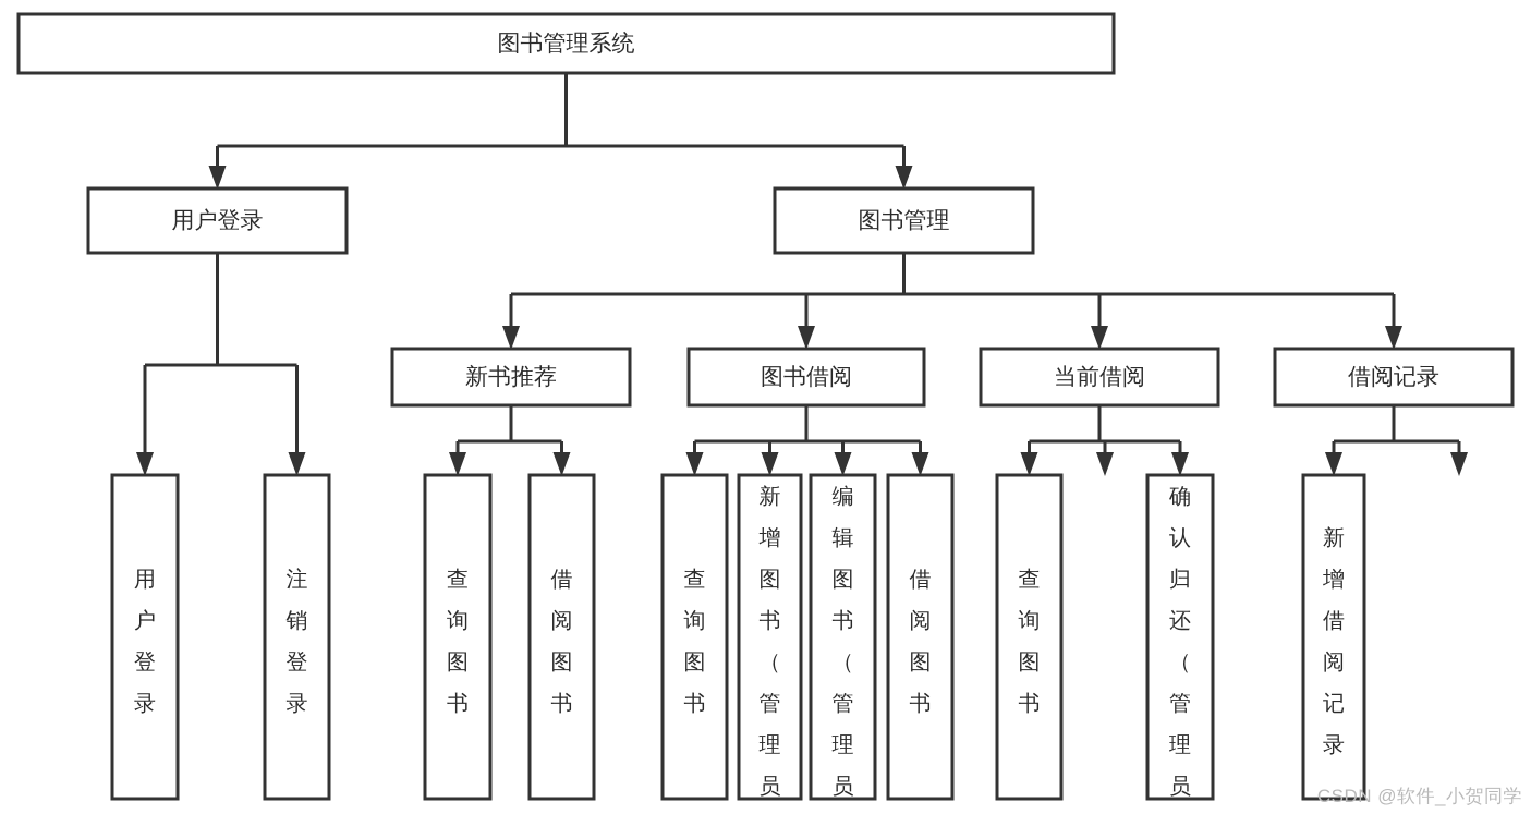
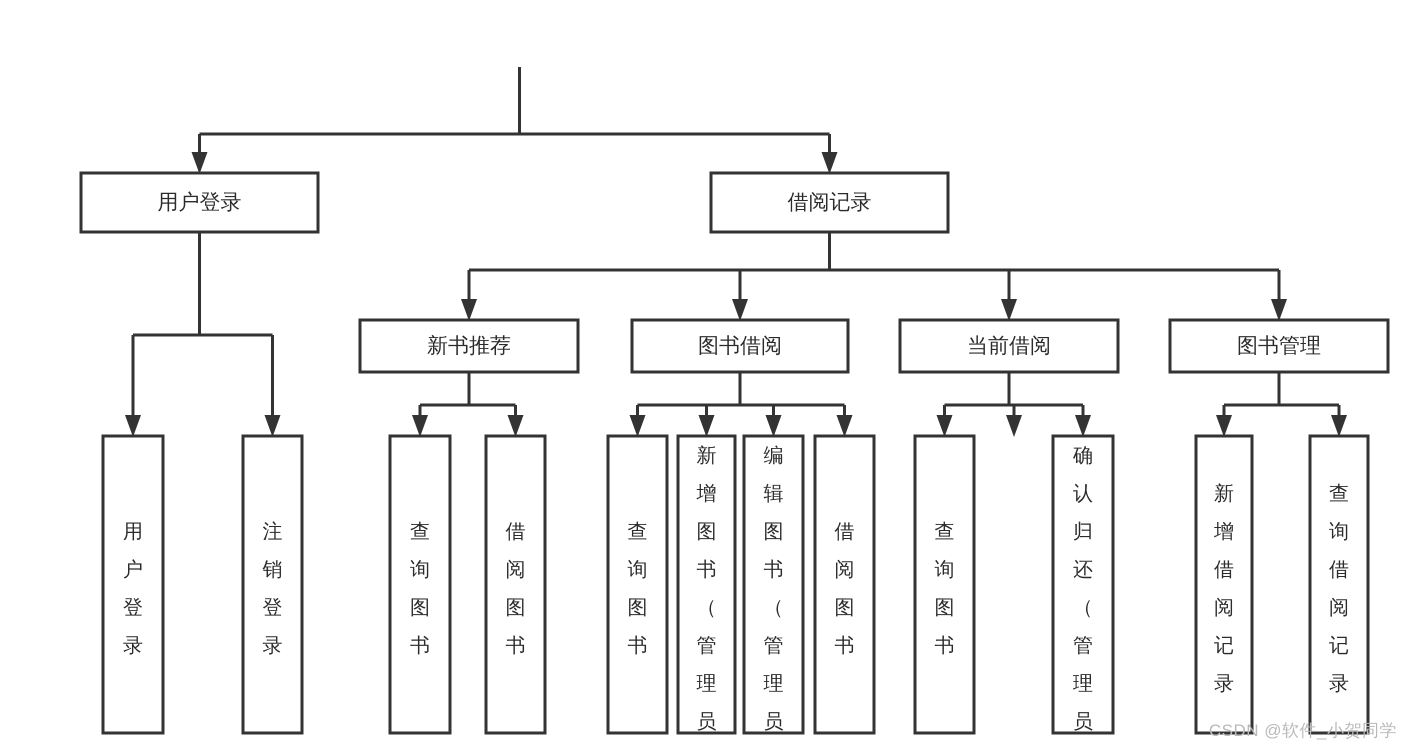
- 图书管理系统
  用户登录
- 图书管理
+ 借阅记录
  新书推荐
  图书借阅
  当前借阅
- 借阅记录
+ 图书管理
  用户登录
  注销登录
  查询图书
  借阅图书
  查询图书
  新增图书（管理员
  编辑图书（管理员
  借阅图书
  查询图书
  确认归还（管理员
  新增借阅记录
+ 查询借阅记录
  CSDN @软件_小贺同学
